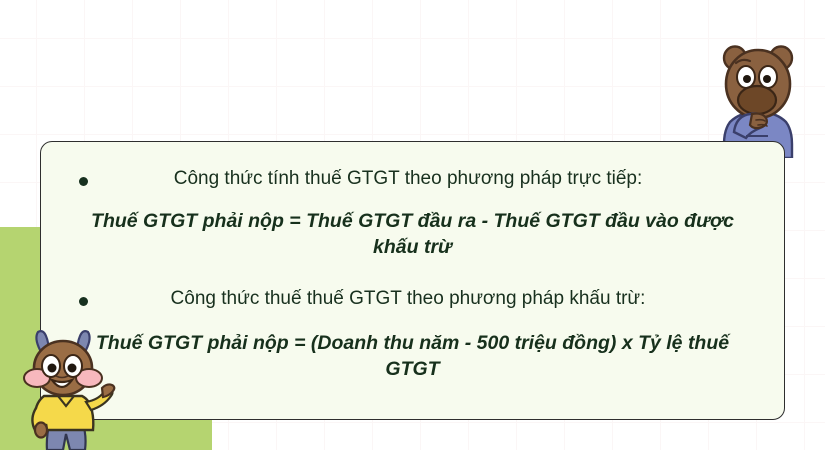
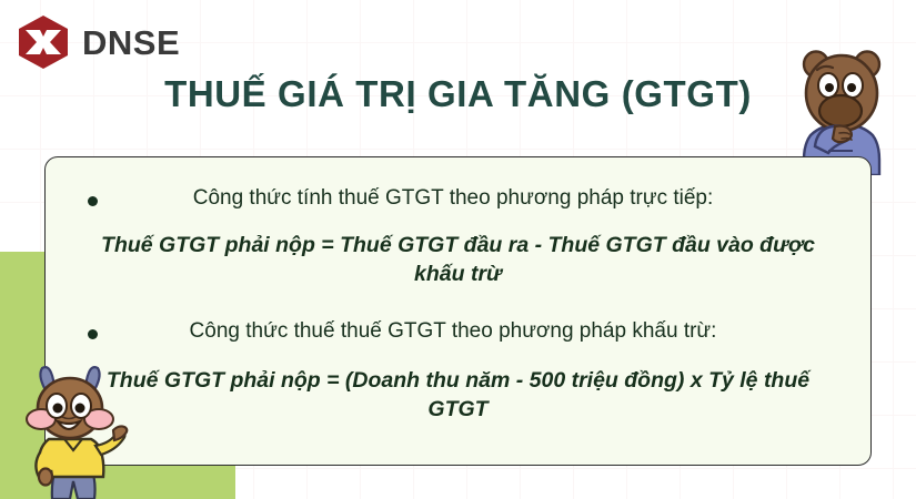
+ DNSE
+ THUẾ GIÁ TRỊ GIA TĂNG (GTGT)
  Công thức tính thuế GTGT theo phương pháp trực tiếp:
  Thuế GTGT phải nộp = Thuế GTGT đầu ra - Thuế GTGT đầu vào được khấu trừ
  Công thức thuế thuế GTGT theo phương pháp khấu trừ:
  Thuế GTGT phải nộp = (Doanh thu năm - 500 triệu đồng) x Tỷ lệ thuế GTGT
